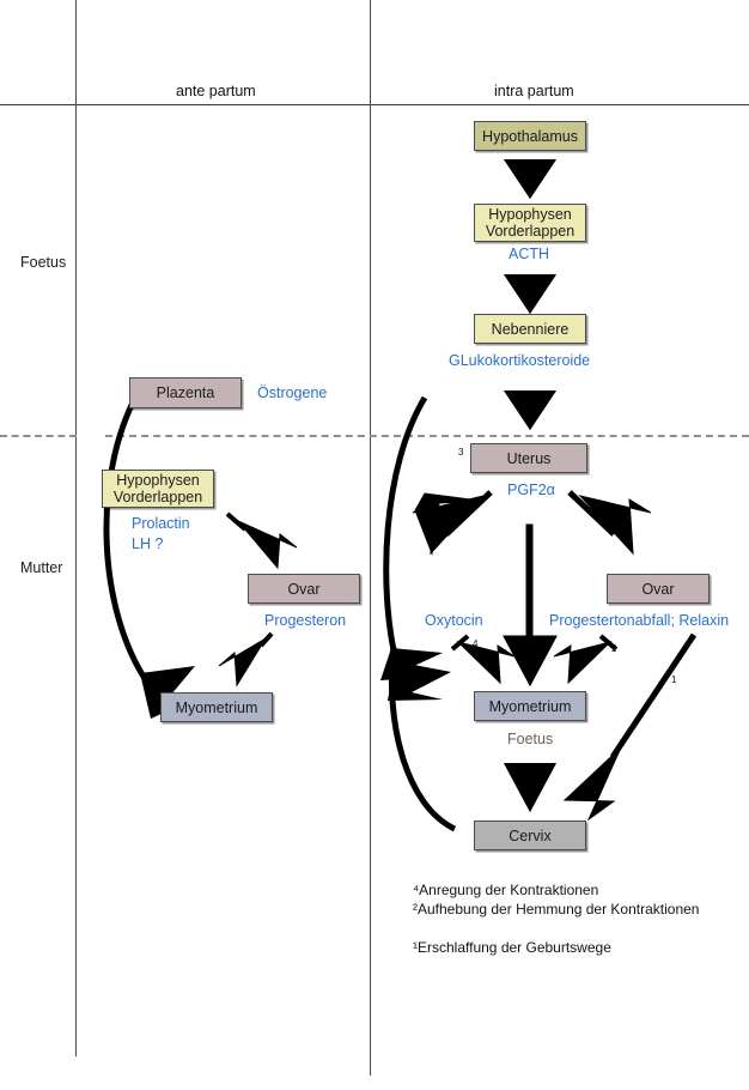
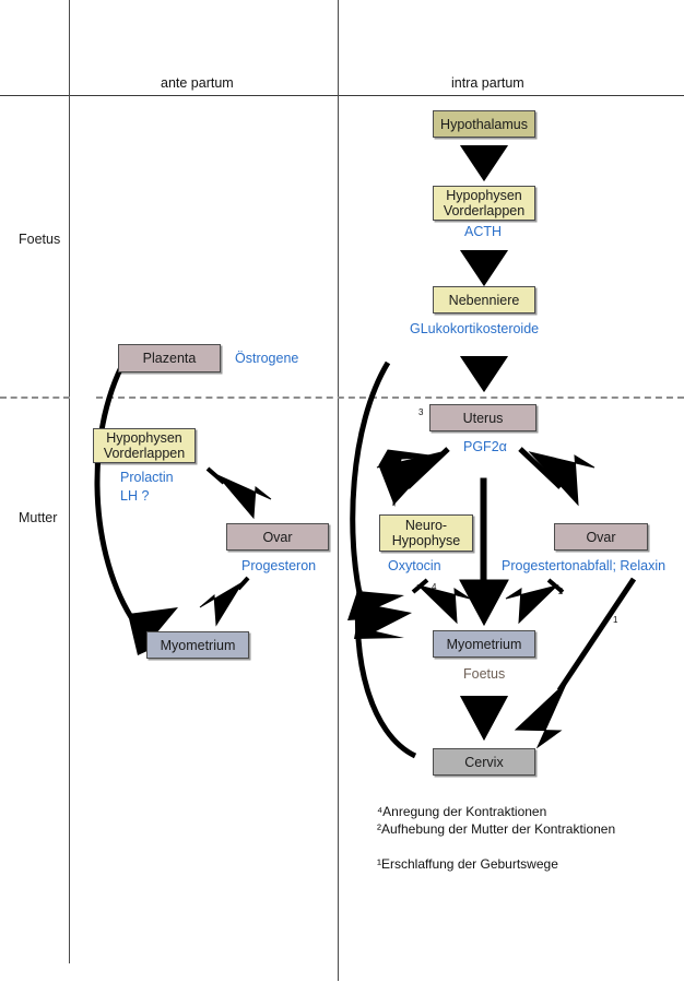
  ante partum
  intra partum
  Foetus
  Mutter
  Plazenta
  Östrogene
  Hypophysen
  Vorderlappen
  Prolactin
  LH ?
  Ovar
  Progesteron
  Myometrium
  Hypothalamus
  Hypophysen
  Vorderlappen
  ACTH
  Nebenniere
  GLukokortikosteroide
  Uterus
  3
  PGF2α
+ Neuro-
+ Hypophyse
  Oxytocin
  Ovar
  Progestertonabfall; Relaxin
  4
  2
  1
  Myometrium
  Foetus
  Cervix
  ⁴Anregung der Kontraktionen
- ²Aufhebung der Hemmung der Kontraktionen
+ ²Aufhebung der Mutter der Kontraktionen
  ¹Erschlaffung der Geburtswege
